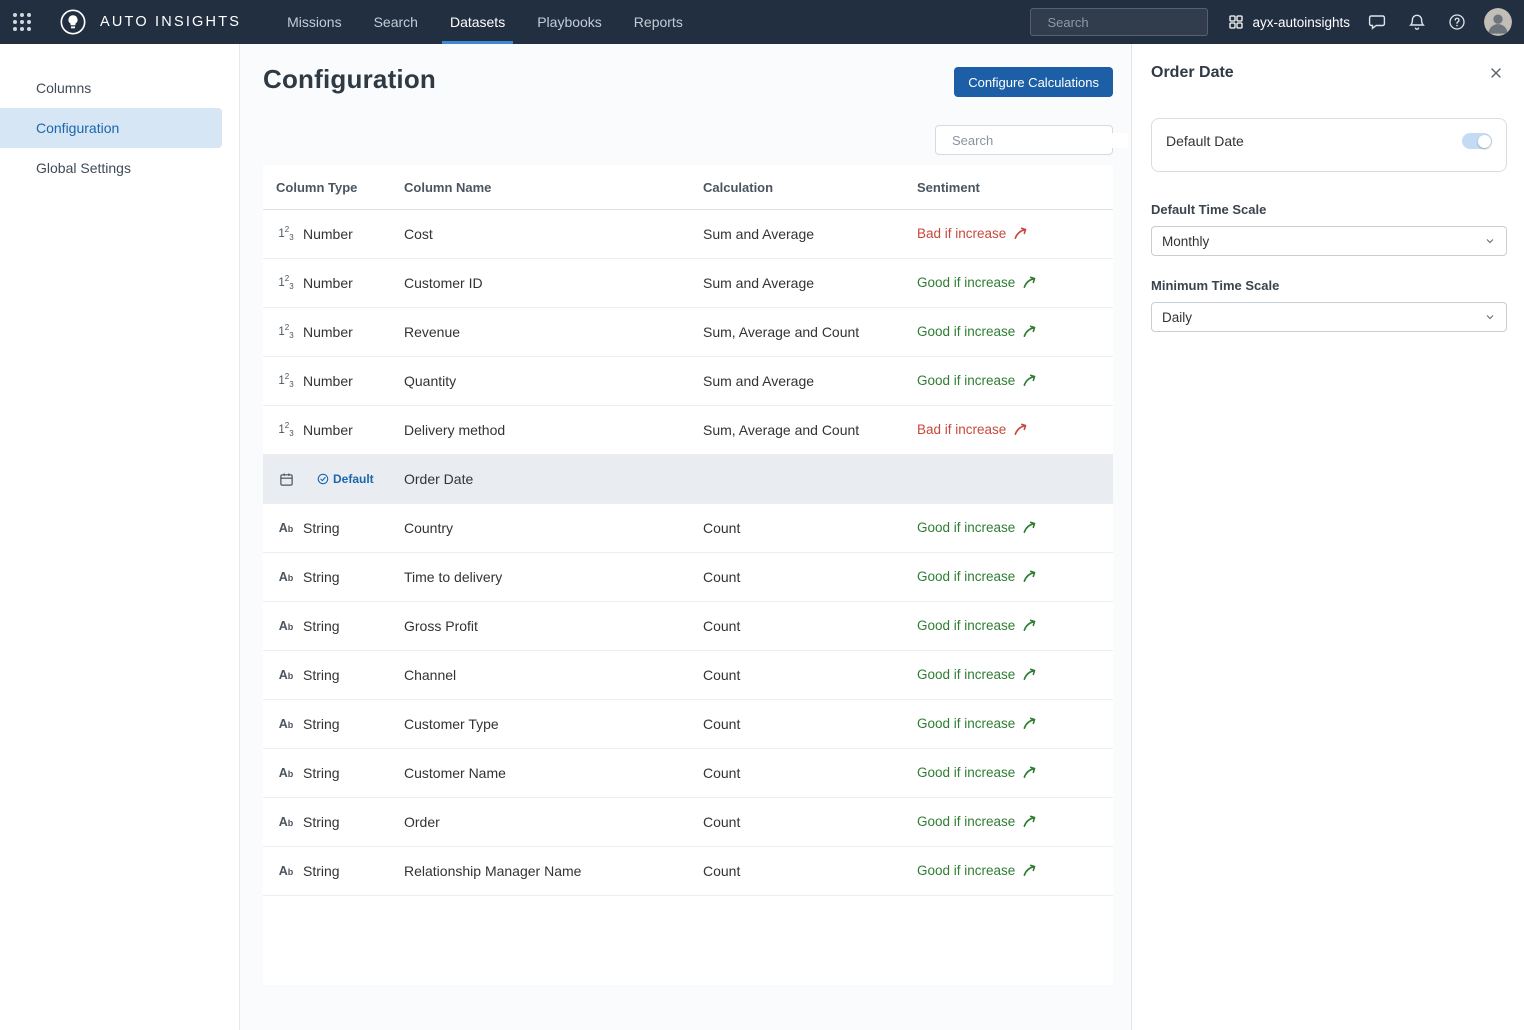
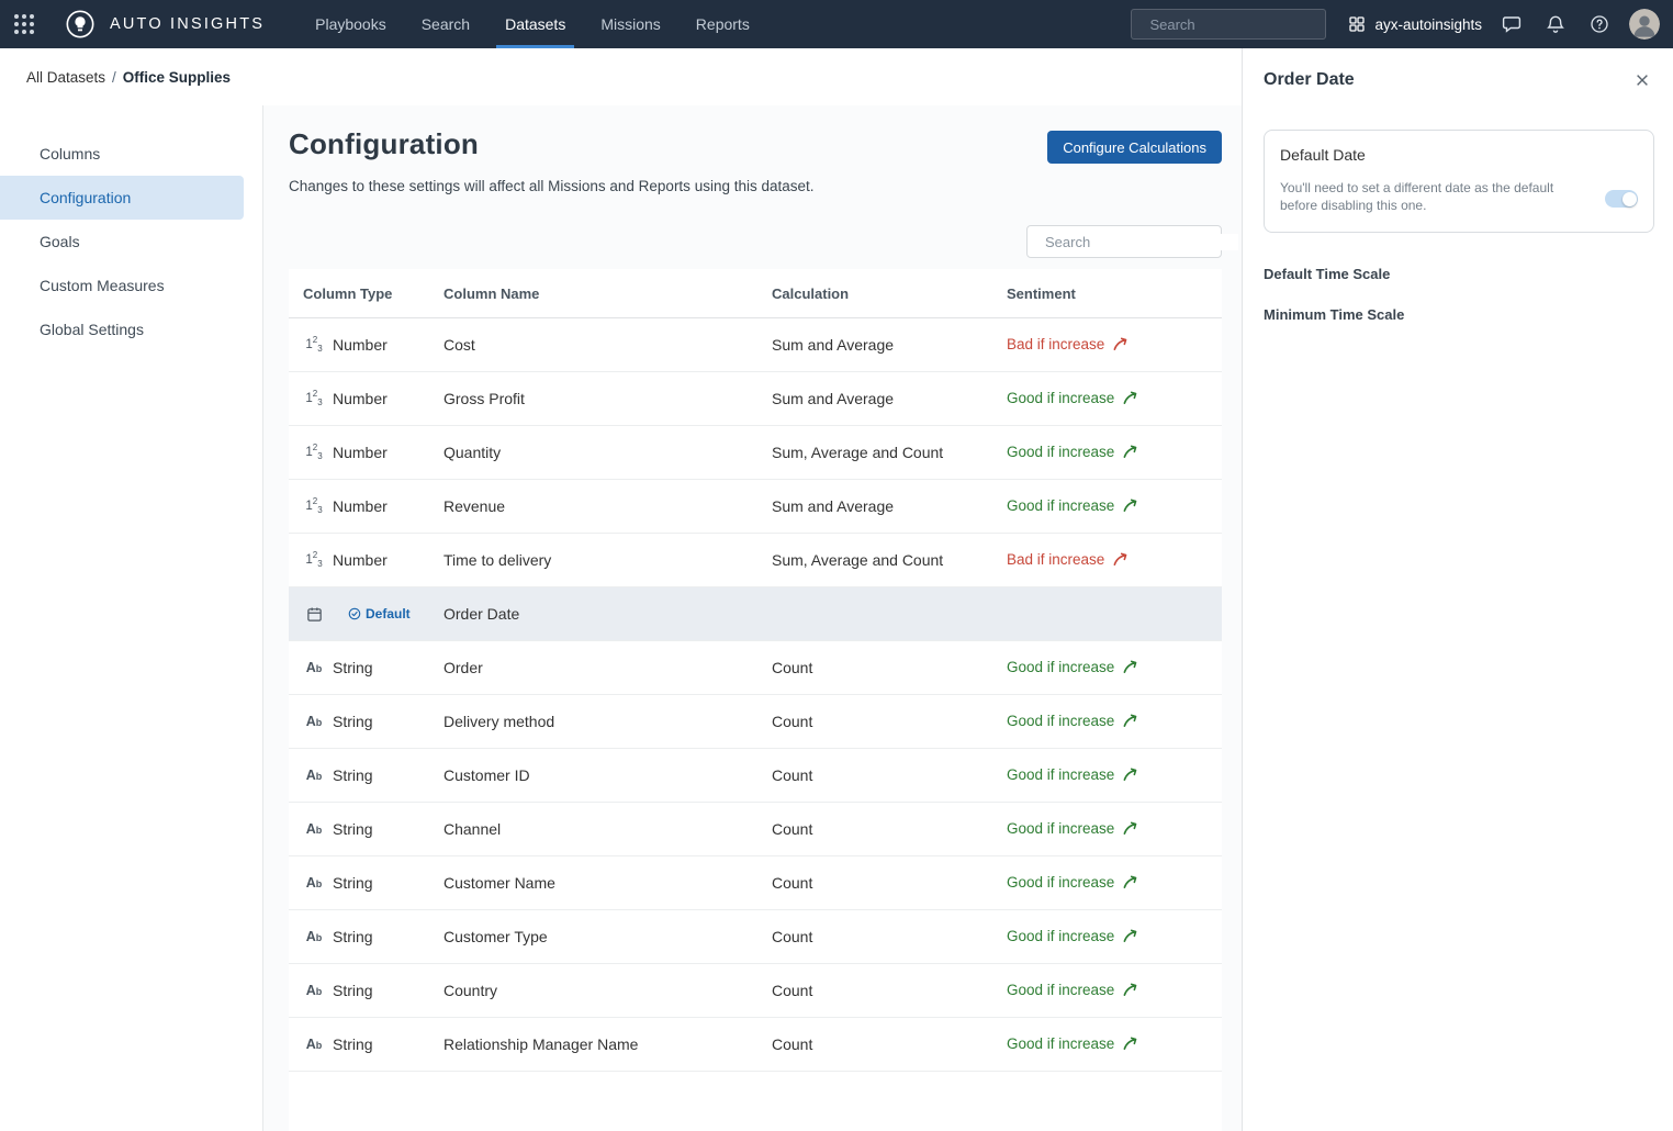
  AUTO INSIGHTS
- Missions
+ Playbooks
  Search
  Datasets
- Playbooks
+ Missions
  Reports
  Search
  ayx-autoinsights
+ All Datasets
+ /
+ Office Supplies
  Columns
  Configuration
+ Goals
+ Custom Measures
  Global Settings
  Configuration
  Configure Calculations
+ Changes to these settings will affect all Missions and Reports using this dataset.
  Search
  Column Type
  Column Name
  Calculation
  Sentiment
  123
  Number
  Cost
  Sum and Average
  Bad if increase
  123
  Number
- Customer ID
+ Gross Profit
  Sum and Average
  Good if increase
  123
  Number
- Revenue
+ Quantity
  Sum, Average and Count
  Good if increase
  123
  Number
- Quantity
+ Revenue
  Sum and Average
  Good if increase
  123
  Number
- Delivery method
+ Time to delivery
  Sum, Average and Count
  Bad if increase
  Default
  Order Date
  Ab
  String
- Country
+ Order
  Count
  Good if increase
  Ab
  String
- Time to delivery
+ Delivery method
  Count
  Good if increase
  Ab
  String
- Gross Profit
+ Customer ID
  Count
  Good if increase
  Ab
  String
  Channel
  Count
  Good if increase
  Ab
  String
- Customer Type
+ Customer Name
  Count
  Good if increase
  Ab
  String
- Customer Name
+ Customer Type
  Count
  Good if increase
  Ab
  String
- Order
+ Country
  Count
  Good if increase
  Ab
  String
  Relationship Manager Name
  Count
  Good if increase
  Order Date
  Default Date
+ You'll need to set a different date as the default before disabling this one.
  Default Time Scale
- Monthly
  Minimum Time Scale
- Daily
